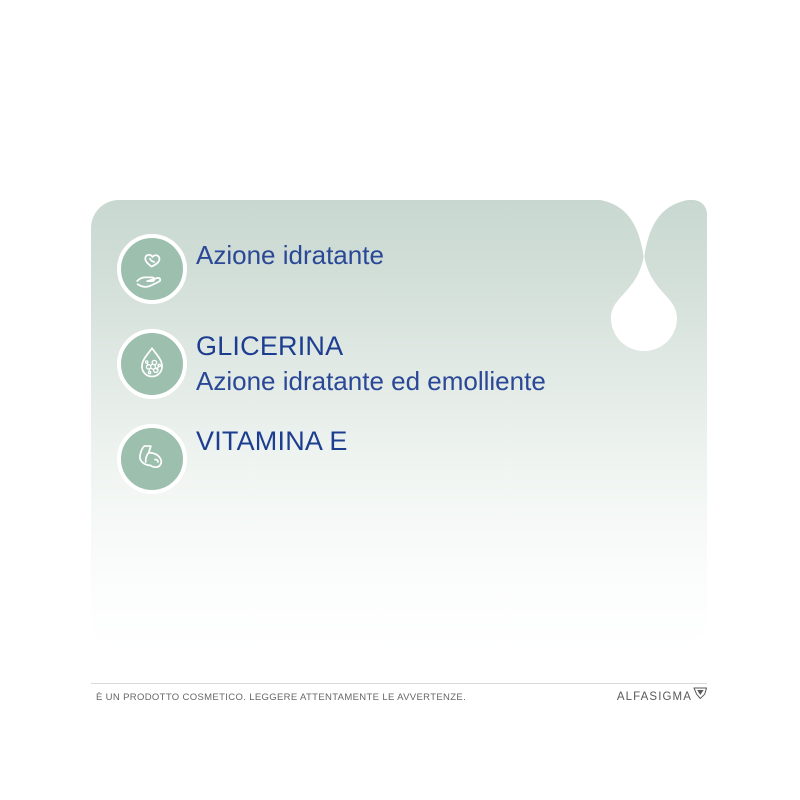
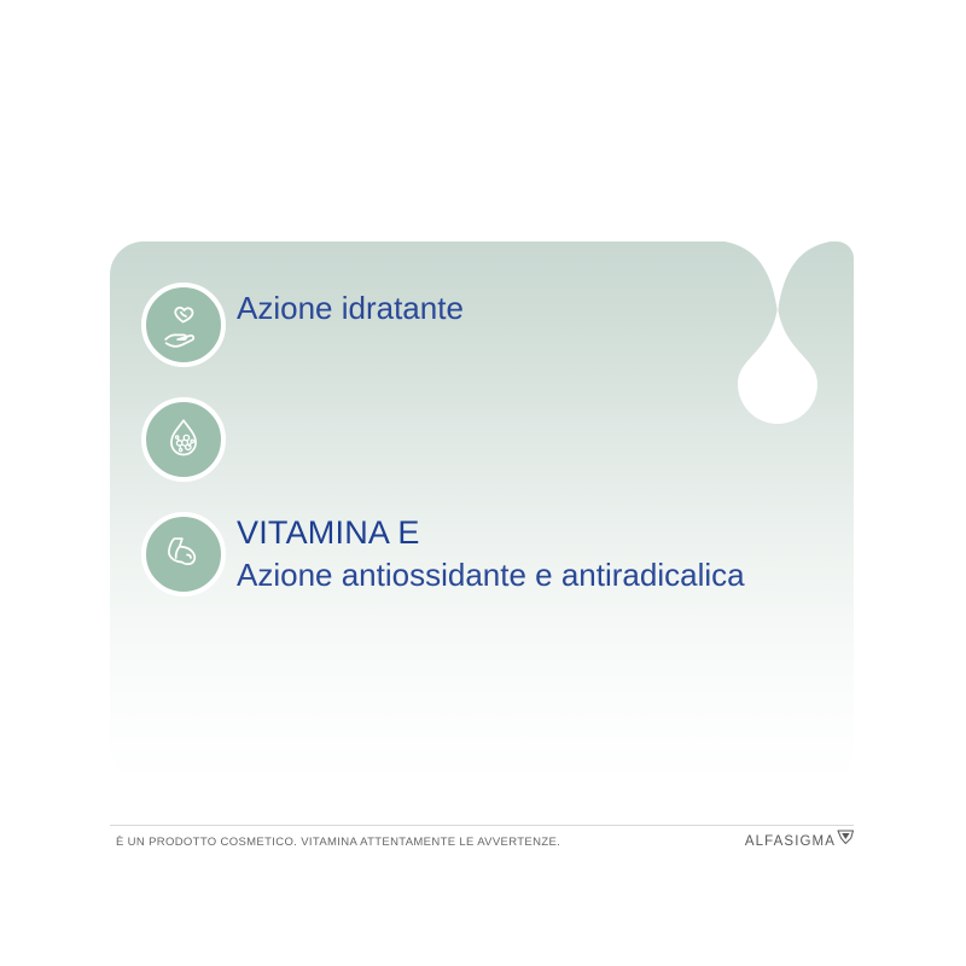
  Azione idratante
- GLICERINA
- Azione idratante ed emolliente
  VITAMINA E
+ Azione antiossidante e antiradicalica
- È UN PRODOTTO COSMETICO. LEGGERE ATTENTAMENTE LE AVVERTENZE.
+ È UN PRODOTTO COSMETICO. VITAMINA ATTENTAMENTE LE AVVERTENZE.
  ALFASIGMA
